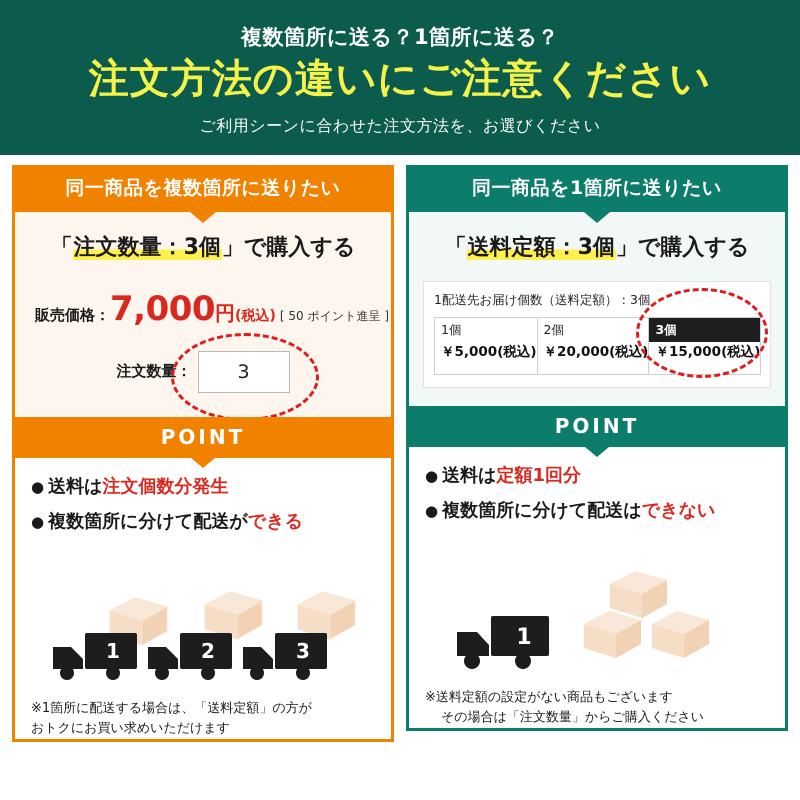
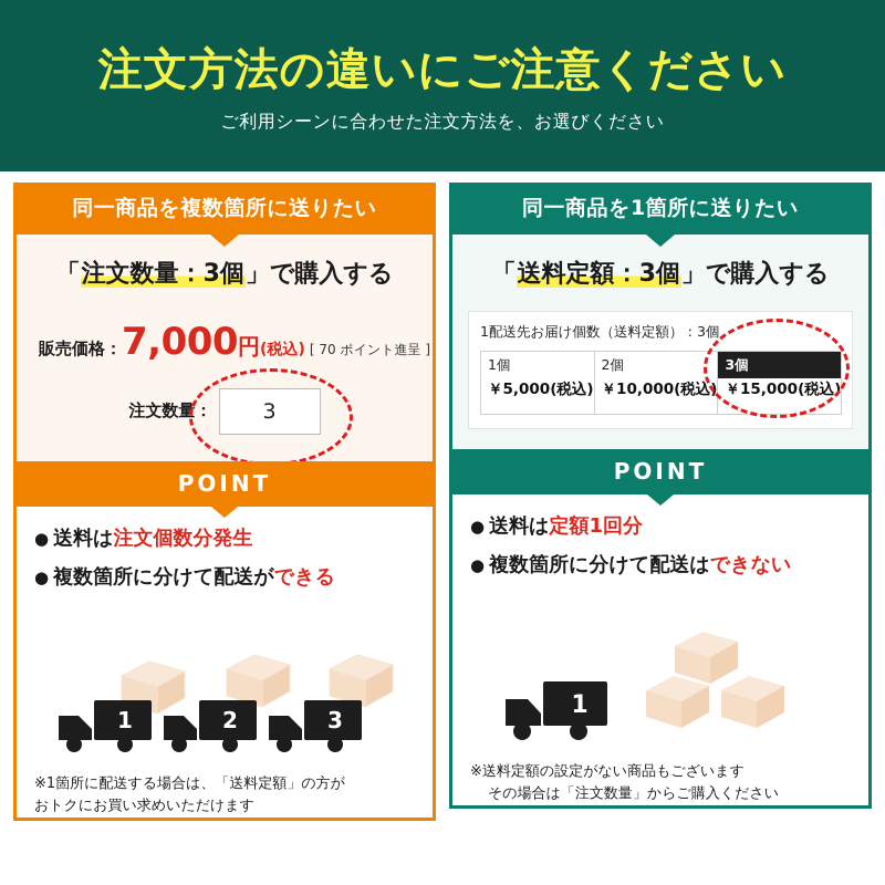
- 複数箇所に送る？1箇所に送る？
  注文方法の違いにご注意ください
  ご利用シーンに合わせた注文方法を、お選びください
  同一商品を複数箇所に送りたい
  「注文数量：3個」で購入する
  販売価格：
  7,000
  円
  (税込)
- [ 50 ポイント進呈 ]
+ [ 70 ポイント進呈 ]
  注文数量：
  3
  POINT
  ● 送料は注文個数分発生
  ● 複数箇所に分けて配送ができる
  1
  2
  3
  ※1箇所に配送する場合は、「送料定額」の方が
  おトクにお買い求めいただけます
  同一商品を1箇所に送りたい
  「送料定額：3個」で購入する
  1配送先お届け個数（送料定額）：3個
  1個
  ￥5,000(税込)
  2個
- ￥20,000(税込)
+ ￥10,000(税込)
  3個
  ￥15,000(税込)
  POINT
  ● 送料は定額1回分
  ● 複数箇所に分けて配送はできない
  1
  ※送料定額の設定がない商品もございます
  その場合は「注文数量」からご購入ください
